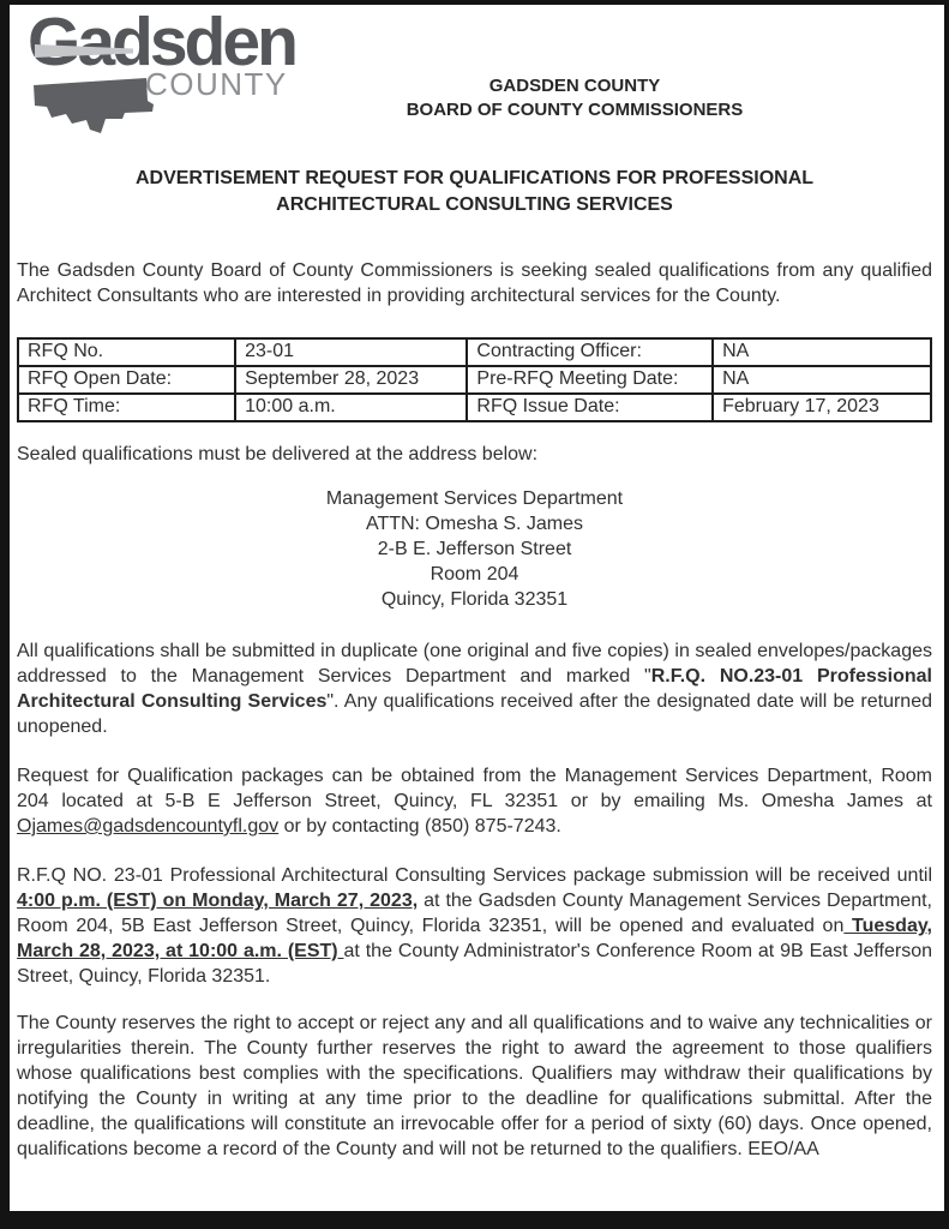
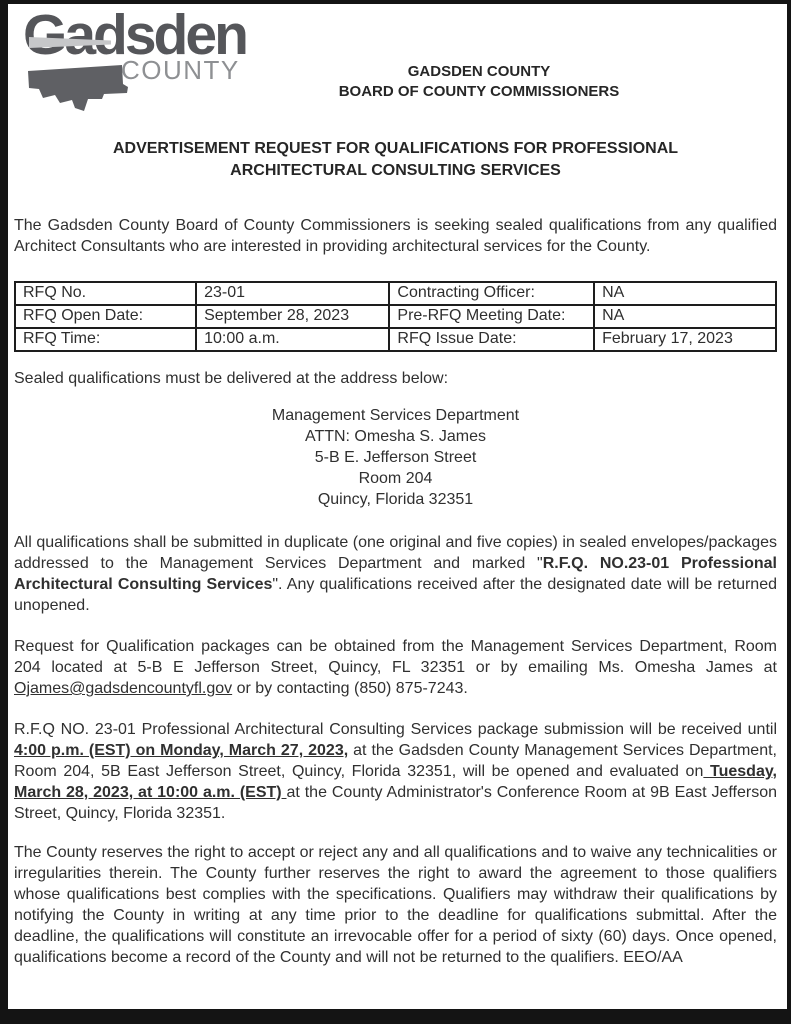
  Gadsden
  COUNTY
  GADSDEN COUNTY
  BOARD OF COUNTY COMMISSIONERS
  ADVERTISEMENT REQUEST FOR QUALIFICATIONS FOR PROFESSIONAL
  ARCHITECTURAL CONSULTING SERVICES
  The Gadsden County Board of County Commissioners is seeking sealed qualifications from any qualified Architect Consultants who are interested in providing architectural services for the County.
  RFQ No.	23-01	Contracting Officer:	NA
  RFQ Open Date:	September 28, 2023	Pre-RFQ Meeting Date:	NA
  RFQ Time:	10:00 a.m.	RFQ Issue Date:	February 17, 2023
  Sealed qualifications must be delivered at the address below:
  Management Services Department
  ATTN: Omesha S. James
- 2-B E. Jefferson Street
+ 5-B E. Jefferson Street
  Room 204
  Quincy, Florida 32351
  All qualifications shall be submitted in duplicate (one original and five copies) in sealed envelopes/packages addressed to the Management Services Department and marked "R.F.Q. NO.23-01 Professional Architectural Consulting Services". Any qualifications received after the designated date will be returned unopened.
  Request for Qualification packages can be obtained from the Management Services Department, Room 204 located at 5-B E Jefferson Street, Quincy, FL 32351 or by emailing Ms. Omesha James at Ojames@gadsdencountyfl.gov or by contacting (850) 875-7243.
  R.F.Q NO. 23-01 Professional Architectural Consulting Services package submission will be received until 4:00 p.m. (EST) on Monday, March 27, 2023, at the Gadsden County Management Services Department, Room 204, 5B East Jefferson Street, Quincy, Florida 32351, will be opened and evaluated on Tuesday, March 28, 2023, at 10:00 a.m. (EST) at the County Administrator's Conference Room at 9B East Jefferson Street, Quincy, Florida 32351.
  The County reserves the right to accept or reject any and all qualifications and to waive any technicalities or irregularities therein. The County further reserves the right to award the agreement to those qualifiers whose qualifications best complies with the specifications. Qualifiers may withdraw their qualifications by notifying the County in writing at any time prior to the deadline for qualifications submittal. After the deadline, the qualifications will constitute an irrevocable offer for a period of sixty (60) days. Once opened, qualifications become a record of the County and will not be returned to the qualifiers. EEO/AA
